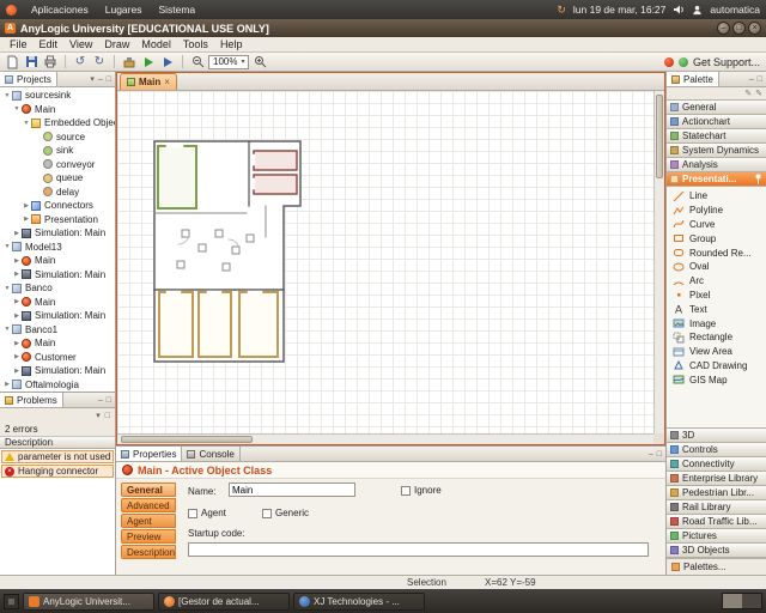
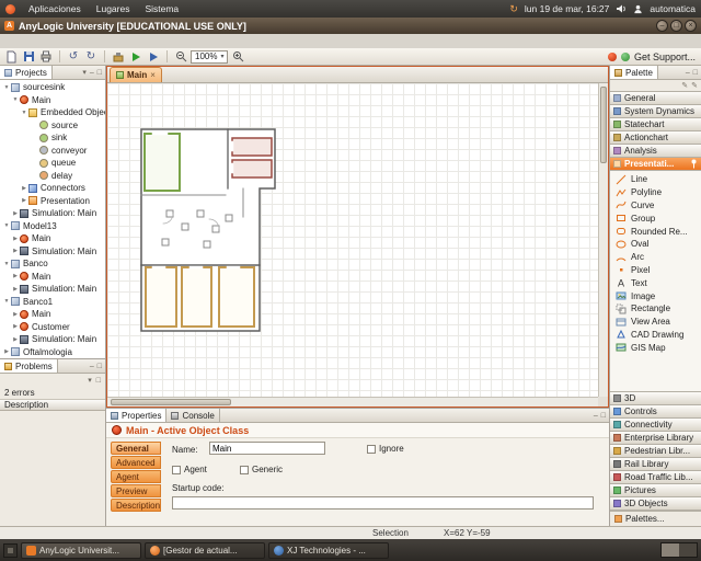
  Aplicaciones
  Lugares
  Sistema
  ↻
  lun 19 de mar, 16:27
  automatica
  AnyLogic University [EDUCATIONAL USE ONLY]
- File
- Edit
- View
- Draw
- Model
- Tools
- Help
  ↺
  ↻
  100%
  Get Support...
  Projects
  sourcesink
  Main
  Embedded Obje
  source
  sink
  conveyor
  queue
  delay
  Connectors
  Presentation
  Simulation: Main
  Model13
  Main
  Simulation: Main
  Banco
  Main
  Simulation: Main
  Banco1
  Main
  Customer
  Simulation: Main
  Oftalmologia
  Problems
  2 errors
  Description
- parameter is not used
- Hanging connector
  Main
  ×
  Properties
  Console
  Main - Active Object Class
  General
  Advanced
  Agent
  Preview
  Description
  Name:
  Main
  Ignore
  Agent
  Generic
  Startup code:
  Palette
  General
- Actionchart
+ System Dynamics
  Statechart
- System Dynamics
+ Actionchart
  Analysis
  Presentati...
  Line
  Polyline
  Curve
  Group
  Rounded Re...
  Oval
  Arc
  Pixel
  A
  Text
  Image
  Rectangle
  View Area
  CAD Drawing
  GIS Map
  3D
  Controls
  Connectivity
  Enterprise Library
  Pedestrian Libr...
  Rail Library
  Road Traffic Lib...
  Pictures
  3D Objects
  Palettes...
  Selection
  X=62 Y=-59
  AnyLogic Universit...
  [Gestor de actual...
  XJ Technologies - ...
